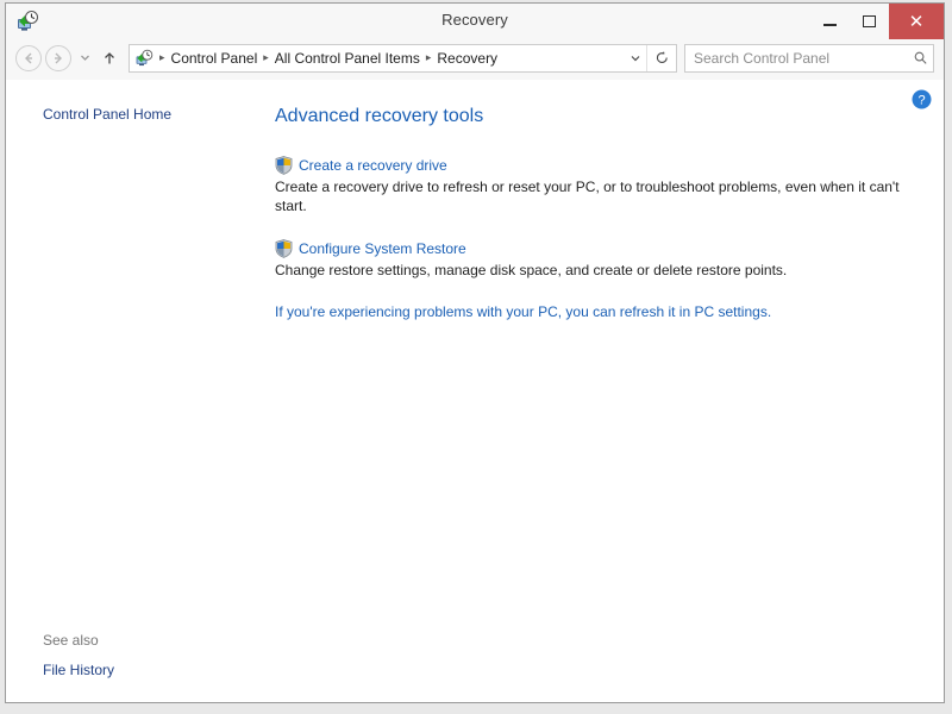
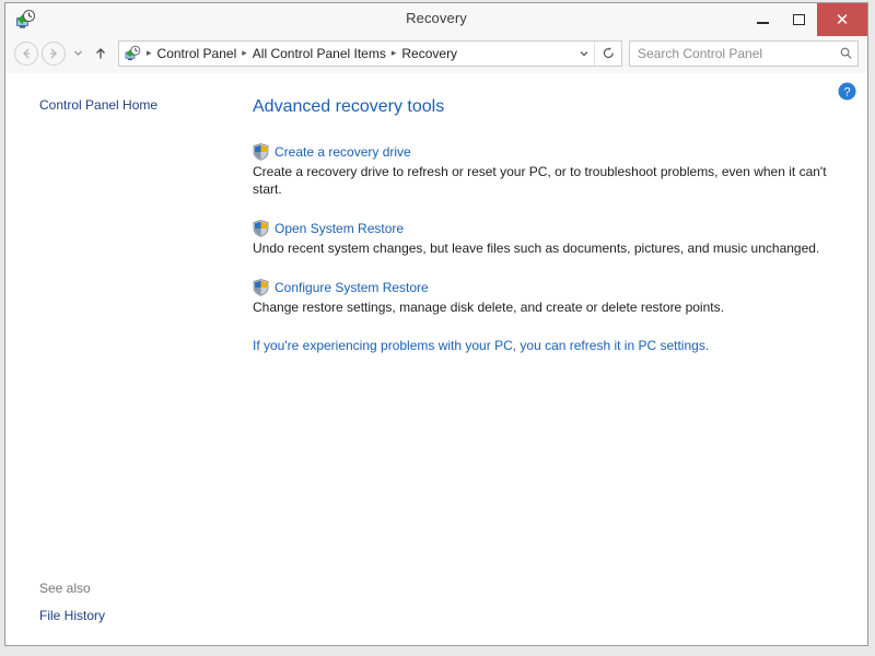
  Recovery
  ✕
  ▸
  Control Panel
  ▸
  All Control Panel Items
  ▸
  Recovery
  Search Control Panel
  Control Panel Home
  See also
  File History
  ?
  Advanced recovery tools
  Create a recovery drive
  Create a recovery drive to refresh or reset your PC, or to troubleshoot problems, even when it can't start.
+ Open System Restore
+ Undo recent system changes, but leave files such as documents, pictures, and music unchanged.
  Configure System Restore
- Change restore settings, manage disk space, and create or delete restore points.
+ Change restore settings, manage disk delete, and create or delete restore points.
  If you're experiencing problems with your PC, you can refresh it in PC settings.
